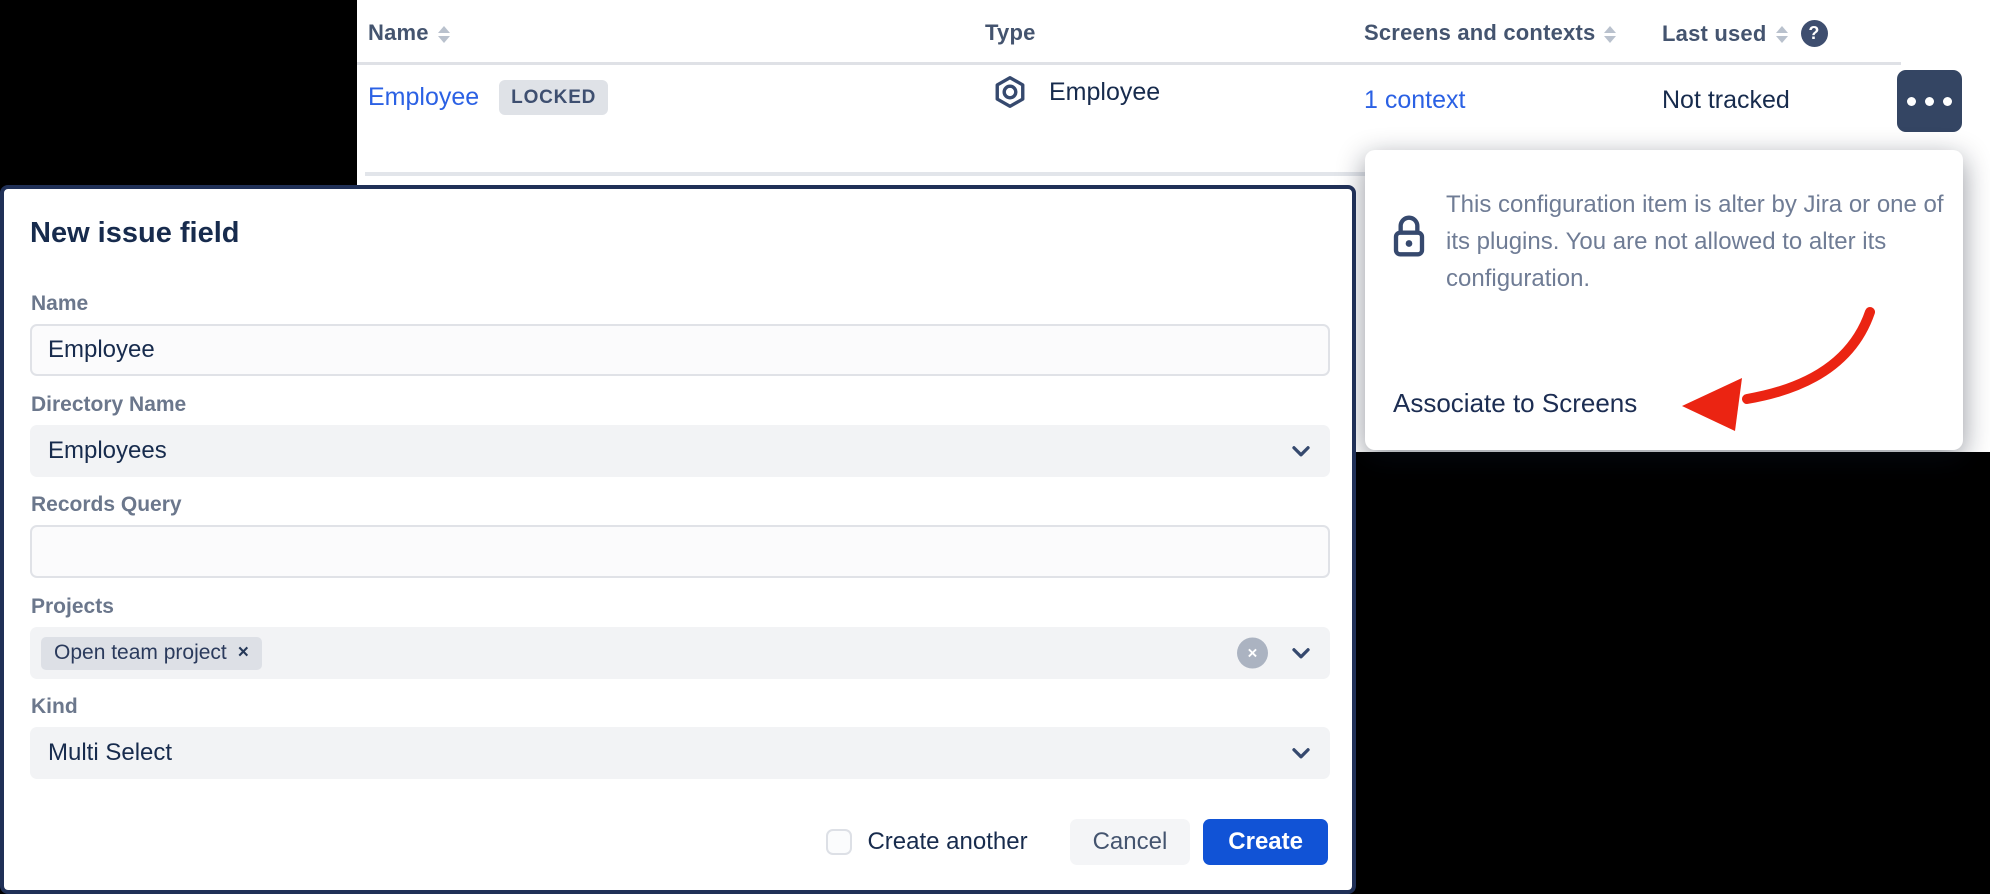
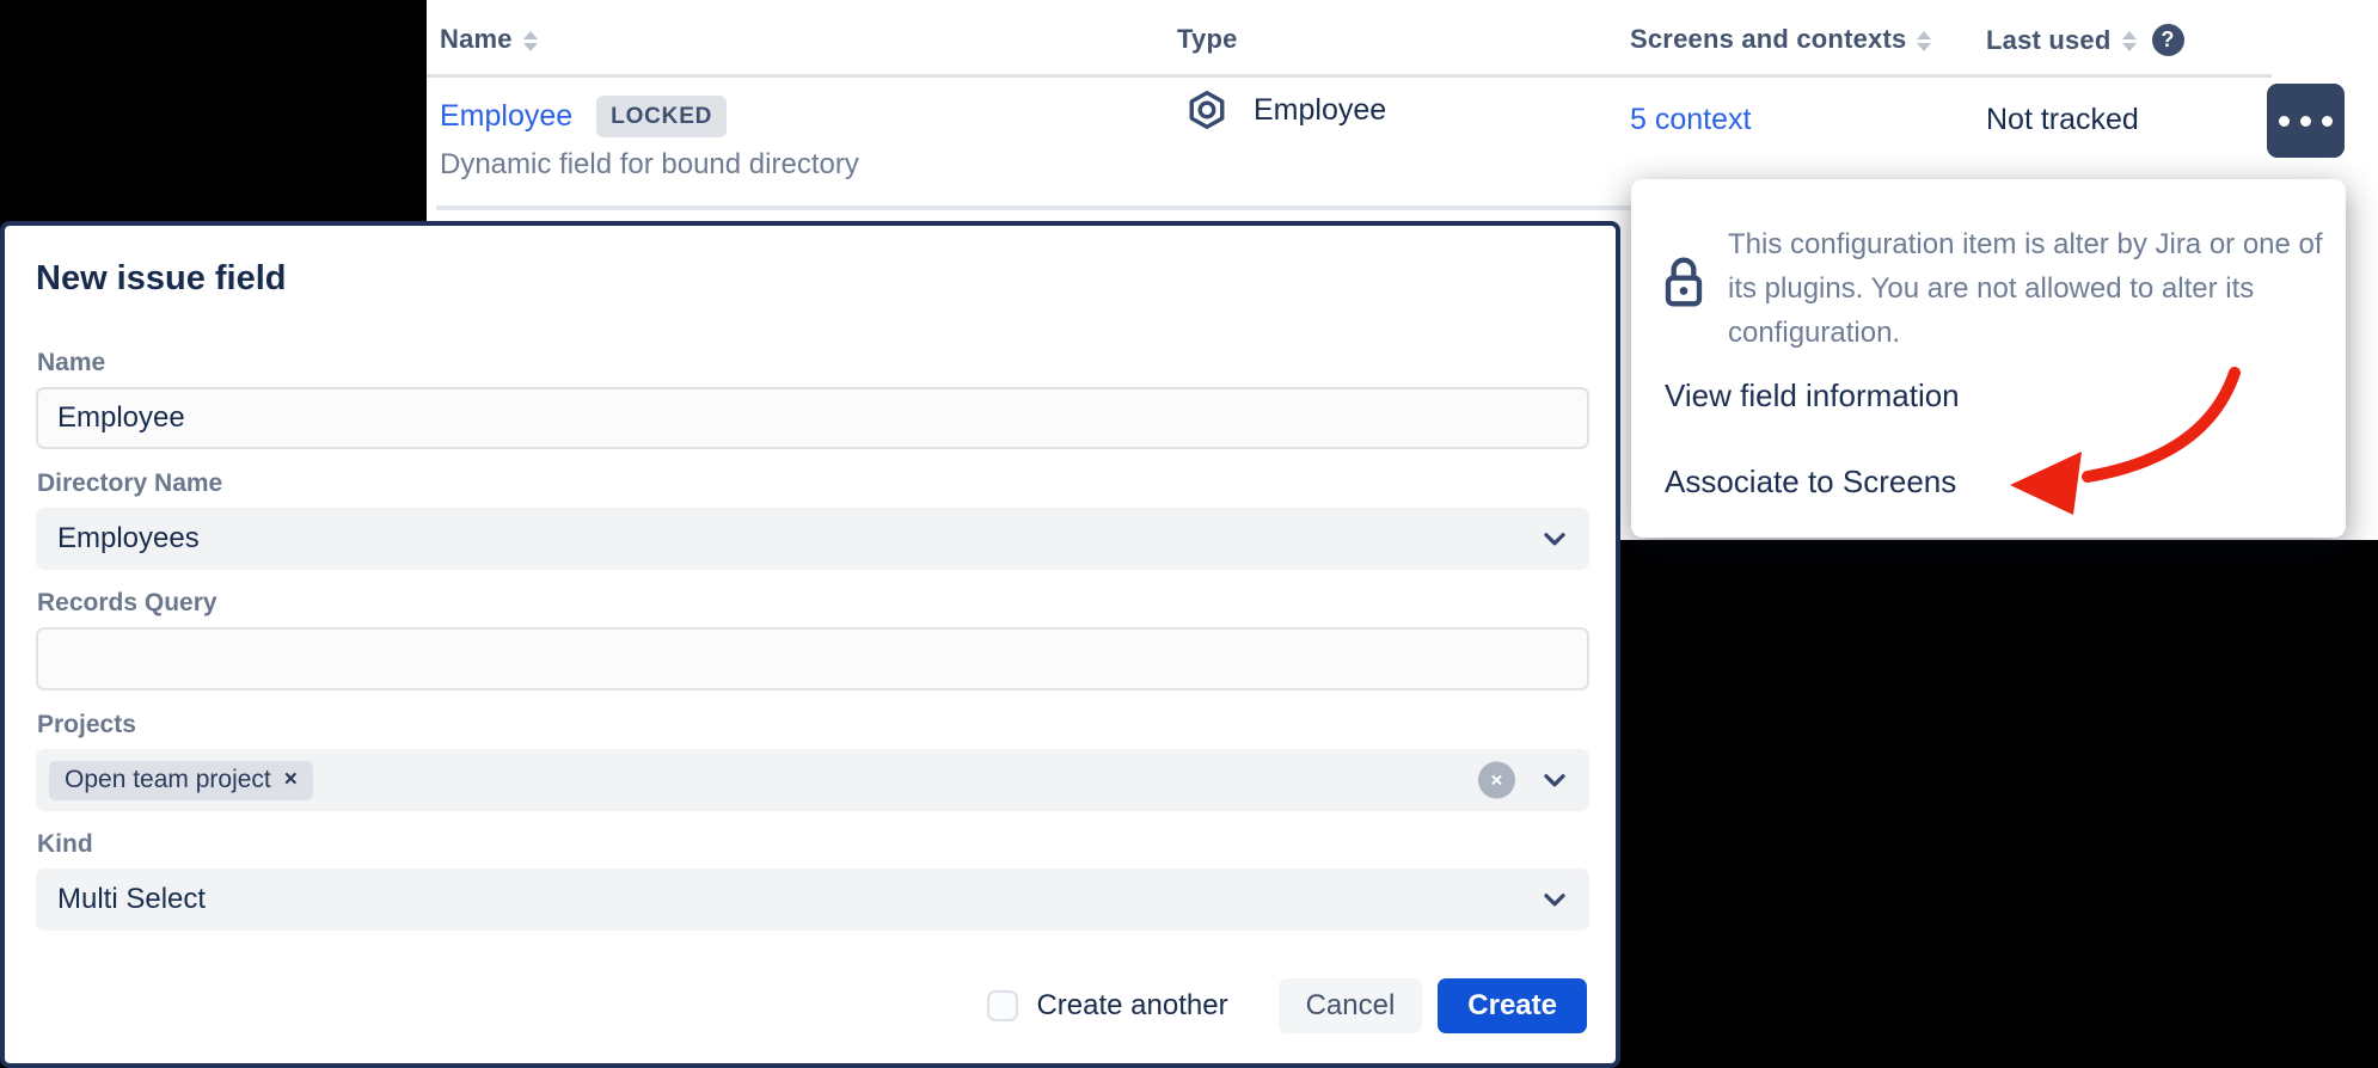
  Name
  Type
  Screens and contexts
  Last used
  ?
  Employee
  LOCKED
+ Dynamic field for bound directory
  Employee
- 1 context
+ 5 context
  Not tracked
  This configuration item is alter by Jira or one of its plugins. You are not allowed to alter its configuration.
+ View field information
  Associate to Screens
  New issue field
  Name
  Employee
  Directory Name
  Employees
  Records Query
  Projects
  Open team project
  ×
  ×
  Kind
  Multi Select
  Create another
  Cancel
  Create
